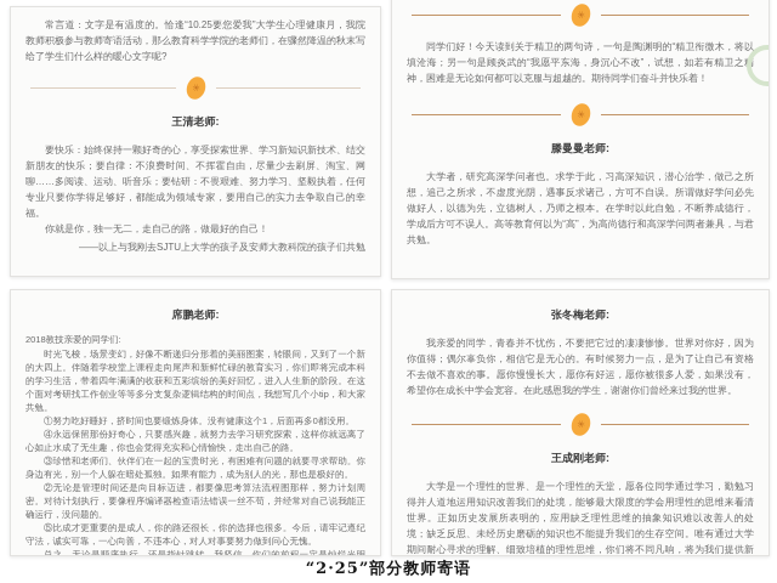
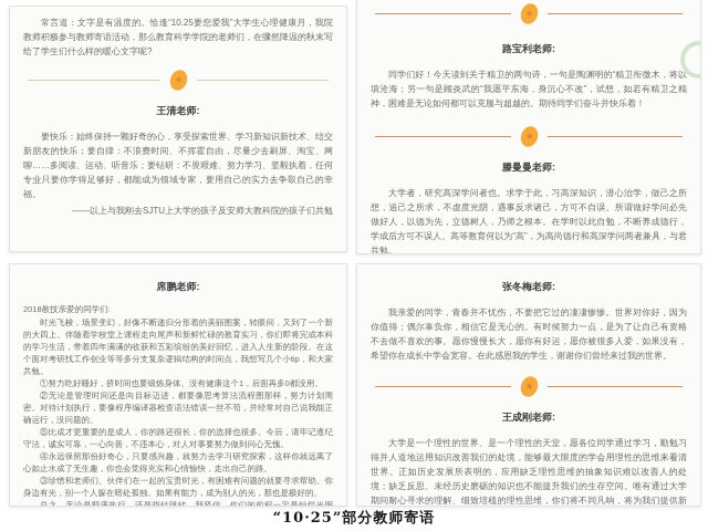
  常言道：文字是有温度的。恰逢“10.25要您爱我”大学生心理健康月，我院教师积极参与教师寄语活动，那么教育科学学院的老师们，在骤然降温的秋末写给了学生们什么样的暖心文字呢?
  王清老师:
  要快乐：始终保持一颗好奇的心，享受探索世界、学习新知识新技术、结交新朋友的快乐；要自律：不浪费时间、不挥霍自由，尽量少去刷屏、淘宝、网聊……多阅读、运动、听音乐；要钻研：不畏艰难、努力学习、坚毅执着，任何专业只要你学得足够好，都能成为领域专家，要用自己的实力去争取自己的幸福。
- 你就是你，独一无二，走自己的路，做最好的自己！
  ——以上与我刚去SJTU上大学的孩子及安师大教科院的孩子们共勉
+ 路宝利老师:
  同学们好！今天读到关于精卫的两句诗，一句是陶渊明的“精卫衔微木，将以填沧海；另一句是顾炎武的“我愿平东海，身沉心不改”，试想，如若有精卫之精神，困难是无论如何都可以克服与超越的。期待同学们奋斗并快乐着！
  滕曼曼老师:
  大学者，研究高深学问者也。求学于此，习高深知识，潜心治学，做己之所想，追己之所求，不虚度光阴，遇事反求诸己，方可不自误。所谓做好学问必先做好人，以德为先，立德树人，乃师之根本。在学时以此自勉，不断养成德行，学成后方可不误人。高等教育何以为“高”，为高尚德行和高深学问两者兼具，与君共勉。
  席鹏老师:
  2018教技亲爱的同学们:
  时光飞梭，场景变幻，好像不断递归分形着的美丽图案，转眼间，又到了一个新的大四上。伴随着学校堂上课程走向尾声和新鲜忙碌的教育实习，你们即将完成本科的学习生活，带着四年满满的收获和五彩缤纷的美好回忆，进入人生新的阶段。在这个面对考研找工作创业等等多分支复杂逻辑结构的时间点，我想写几个小tip，和大家共勉。
  ①努力吃好睡好，挤时间也要锻炼身体。没有健康这个1，后面再多0都没用。
- ④永远保留那份好奇心，只要感兴趣，就努力去学习研究探索，这样你就远离了心如止水成了无生趣，你也会觉得充实和心情愉快，走出自己的路。
+ ②无论是管理时间还是向目标迈进，都要像思考算法流程图那样，努力计划周密。对待计划执行，要像程序编译器检查语法错误一丝不苟，并经常对自己说我能正确运行，没问题的。
- ③珍惜和老师们、伙伴们在一起的宝贵时光，有困难有问题的就要寻求帮助。你身边有光，别一个人躲在暗处孤独。如果有能力，成为别人的光，那也是极好的。
+ ⑤比成才更重要的是成人，你的路还很长，你的选择也很多。今后，请牢记遵纪守法，诚实可靠，一心向善，不违本心，对人对事要努力做到问心无愧。
- ②无论是管理时间还是向目标迈进，都要像思考算法流程图那样，努力计划周密。对待计划执行，要像程序编译器检查语法错误一丝不苟，并经常对自己说我能正确运行，没问题的。
+ ④永远保留那份好奇心，只要感兴趣，就努力去学习研究探索，这样你就远离了心如止水成了无生趣，你也会觉得充实和心情愉快，走出自己的路。
- ⑤比成才更重要的是成人，你的路还很长，你的选择也很多。今后，请牢记遵纪守法，诚实可靠，一心向善，不违本心，对人对事要努力做到问心无愧。
+ ③珍惜和老师们、伙伴们在一起的宝贵时光，有困难有问题的就要寻求帮助。你身边有光，别一个人躲在暗处孤独。如果有能力，成为别人的光，那也是极好的。
  张冬梅老师:
  我亲爱的同学，青春并不忧伤，不要把它过的凄凄惨惨。世界对你好，因为你值得；偶尔辜负你，相信它是无心的。有时候努力一点，是为了让自己有资格不去做不喜欢的事。愿你慢慢长大，愿你有好运，愿你被很多人爱，如果没有，希望你在成长中学会宽容。在此感恩我的学生，谢谢你们曾经来过我的世界。
  王成刚老师:
  大学是一个理性的世界、是一个理性的天堂，愿各位同学通过学习，勤勉习得并人道地运用知识改善我们的处境，能够最大限度的学会用理性的思维来看清世界。正如历史发展所表明的，应用缺乏理性思维的抽象知识难以改善人的处境；缺乏反思、未经历史磨砺的知识也不能提升我们的生存空间。唯有通过大学期间耐心寻求的理解、细致培植的理性思维，你们将不同凡响，将为我们提供新
- “2·25”部分教师寄语
+ “10·25”部分教师寄语
